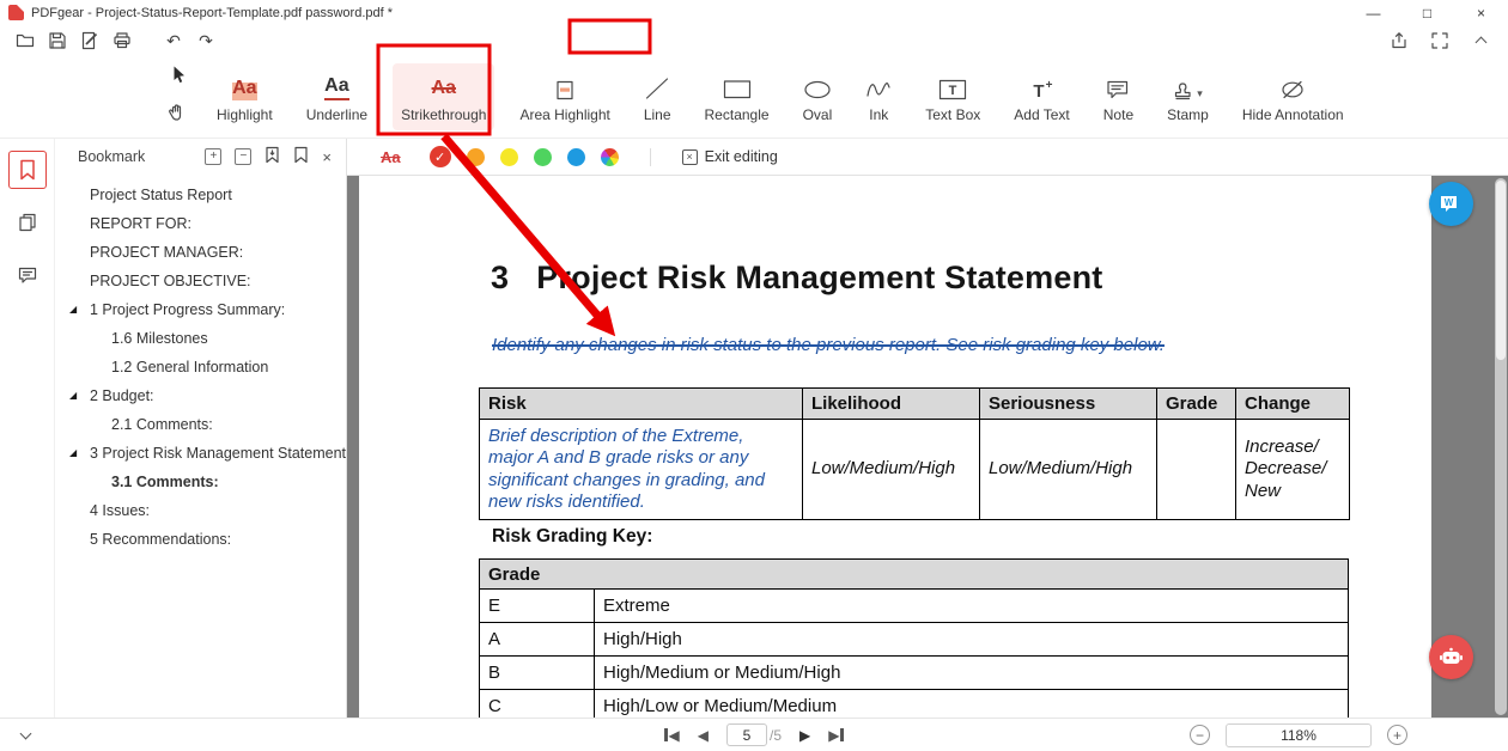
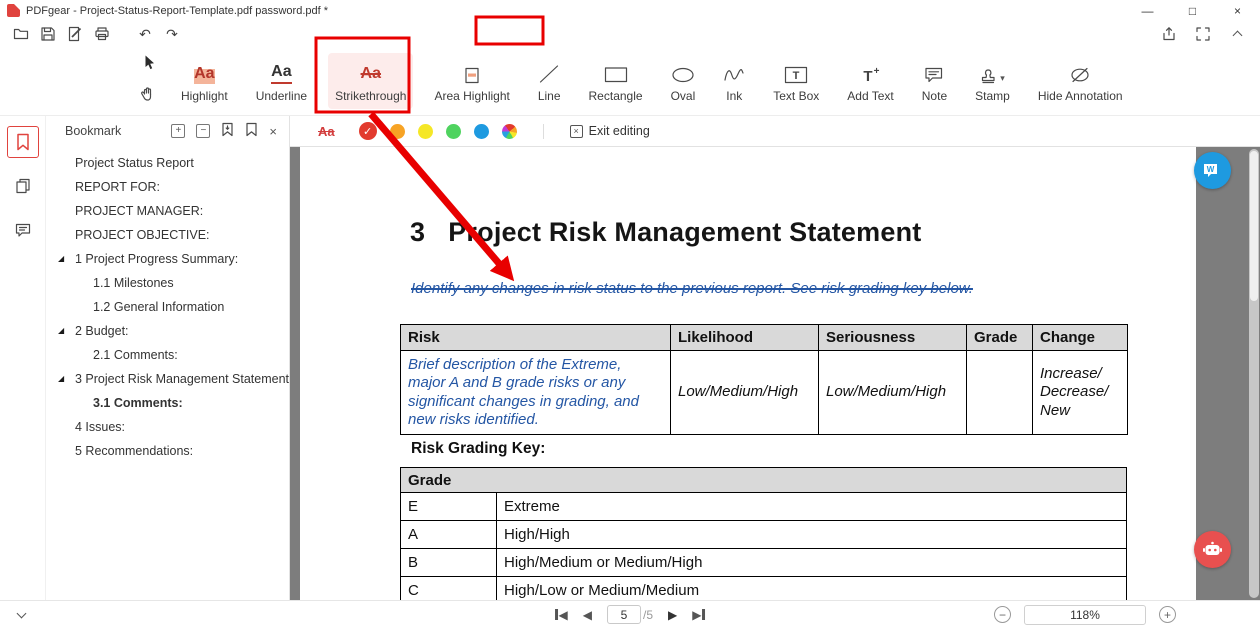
  PDFgear - Project-Status-Report-Template.pdf password.pdf *
  —
  □
  ×
  ↶
  ↷
  Aa
  Highlight
  Aa
  Underline
  Aa
  Strikethrough
  Area Highlight
  Line
  Rectangle
  Oval
  Ink
  T
  Text Box
  T
  +
  Add Text
  Note
  ▾
  Stamp
  Hide Annotation
  Bookmark
  +
  −
  ×
  Project Status Report
  REPORT FOR:
  PROJECT MANAGER:
  PROJECT OBJECTIVE:
  ◢
  1 Project Progress Summary:
- 1.6 Milestones
+ 1.1 Milestones
  1.2 General Information
  ◢
  2 Budget:
  2.1 Comments:
  ◢
  3 Project Risk Management Statement
  3.1 Comments:
  4 Issues:
  5 Recommendations:
  Aa
  ✓
  ×
  Exit editing
  3
  Poject Risk Management Statement
  Identify any changes in risk status to the previous report. See risk grading key below.
  Risk	Likelihood	Seriousness	Grade	Change
  Brief description of the Extreme, major A and B grade risks or any significant changes in grading, and new risks identified.	Low/Medium/High	Low/Medium/High		Increase/ Decrease/ New
  Risk Grading Key:
  Grade
  E	Extreme
  A	High/High
  B	High/Medium or Medium/High
  C	High/Low or Medium/Medium
  W
  ◀
  ◀
  5
  /5
  ▶
  ▶
  −
  118%
  +
